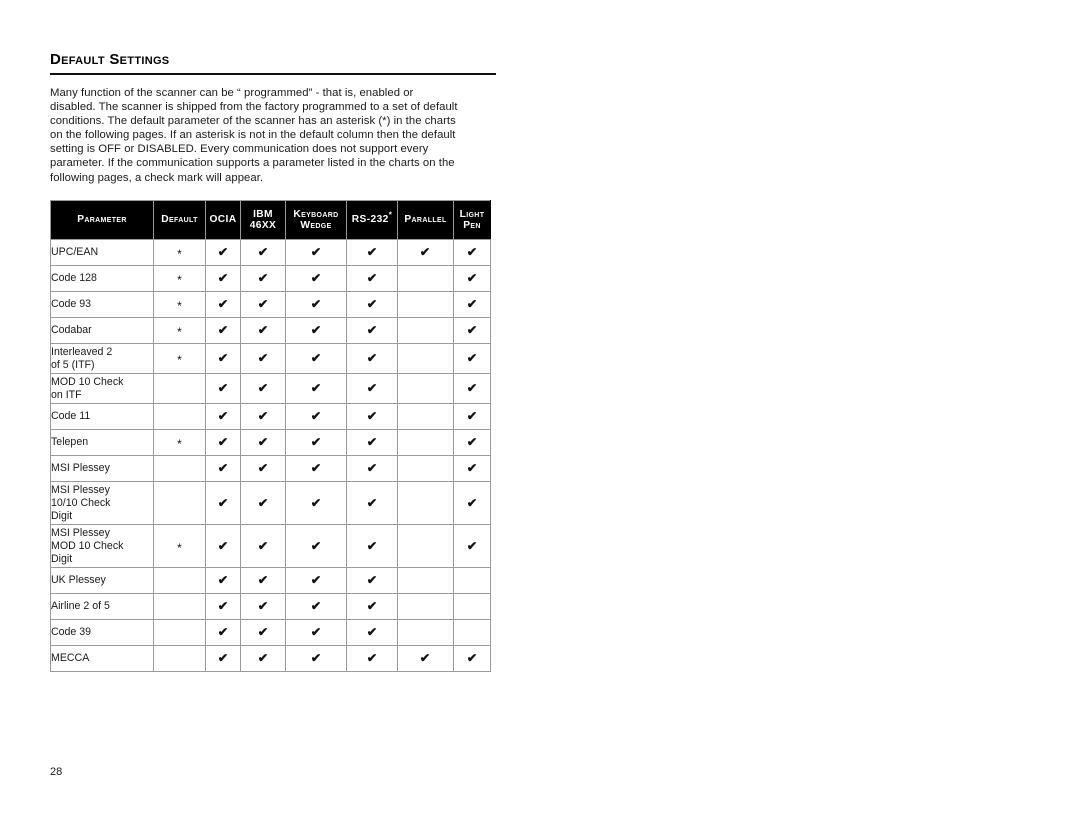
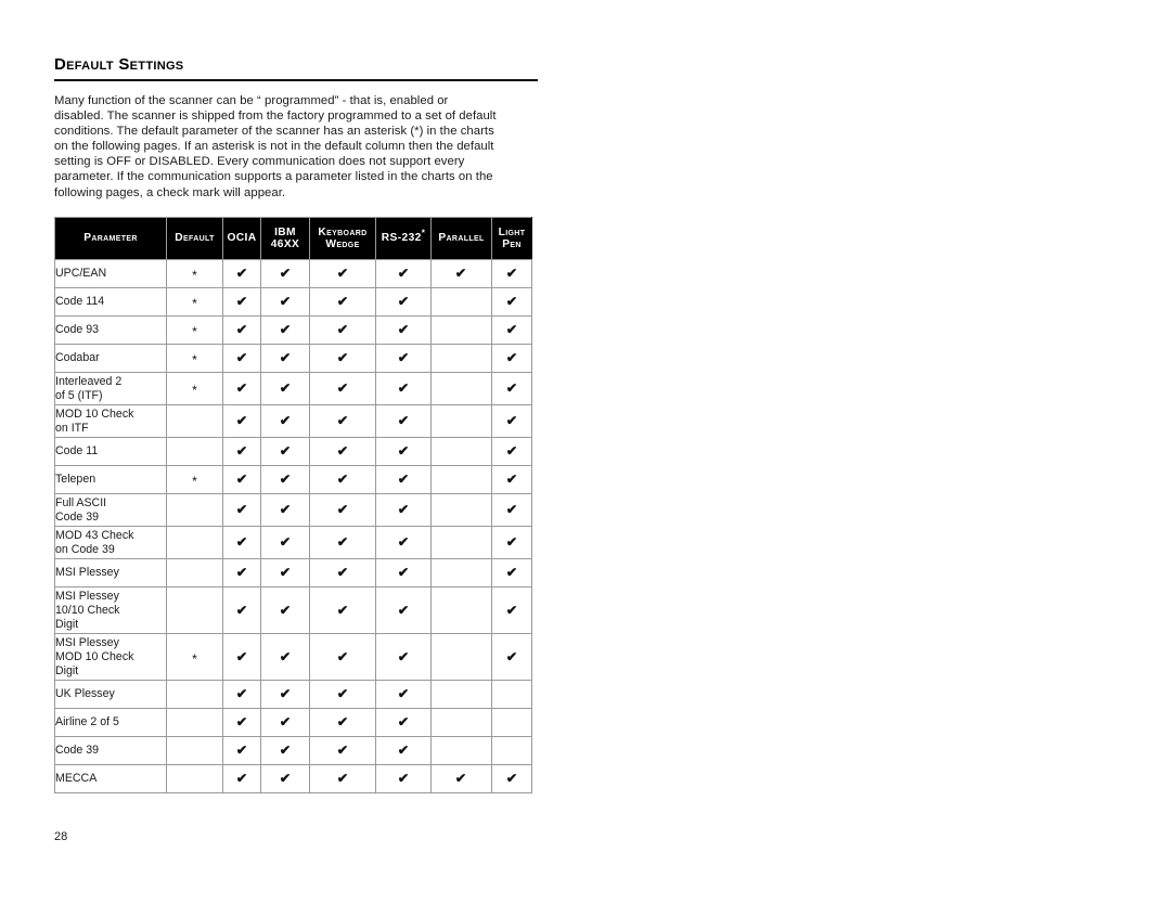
  Default Settings
  Many function of the scanner can be “ programmed” - that is, enabled or
  disabled. The scanner is shipped from the factory programmed to a set of default
  conditions. The default parameter of the scanner has an asterisk (*) in the charts
  on the following pages. If an asterisk is not in the default column then the default
  setting is OFF or DISABLED. Every communication does not support every
  parameter. If the communication supports a parameter listed in the charts on the
  following pages, a check mark will appear.
  Parameter	Default	OCIA	IBM46XX	KeyboardWedge	RS-232*	Parallel	LightPen
  UPC/EAN	*	✔	✔	✔	✔	✔	✔
- Code 128	*	✔	✔	✔	✔		✔
+ Code 114	*	✔	✔	✔	✔		✔
  Code 93	*	✔	✔	✔	✔		✔
  Codabar	*	✔	✔	✔	✔		✔
  Interleaved 2 of 5 (ITF)	*	✔	✔	✔	✔		✔
  MOD 10 Check on ITF		✔	✔	✔	✔		✔
  Code 11		✔	✔	✔	✔		✔
  Telepen	*	✔	✔	✔	✔		✔
+ Full ASCII Code 39		✔	✔	✔	✔		✔
+ MOD 43 Check on Code 39		✔	✔	✔	✔		✔
  MSI Plessey		✔	✔	✔	✔		✔
  MSI Plessey 10/10 Check Digit		✔	✔	✔	✔		✔
  MSI Plessey MOD 10 Check Digit	*	✔	✔	✔	✔		✔
  UK Plessey		✔	✔	✔	✔
  Airline 2 of 5		✔	✔	✔	✔
  Code 39		✔	✔	✔	✔
  MECCA		✔	✔	✔	✔	✔	✔
  28
